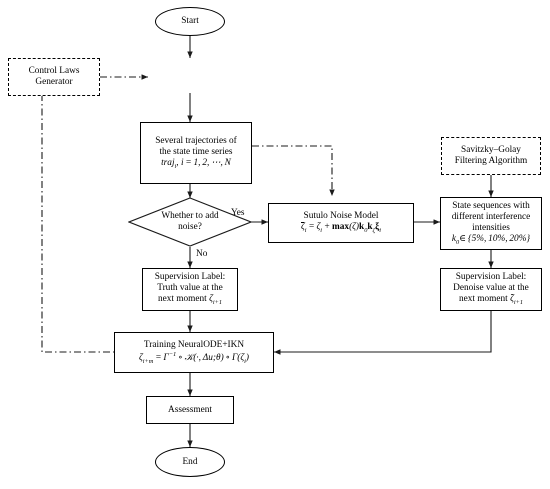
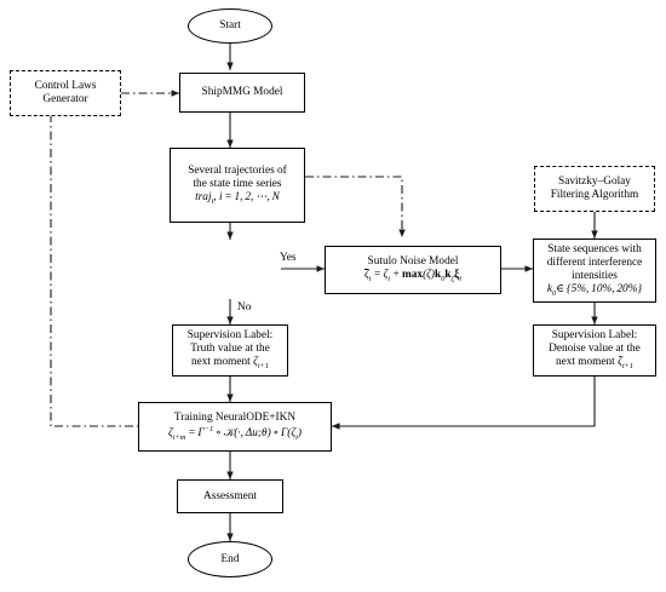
  Start
  Control Laws
  Generator
+ ShipMMG Model
  Several trajectories of
  the state time series
  traj , i = 1, 2, ⋯, N
- Whether to add
- noise?
  Yes
  No
  Sutulo Noise Model
  ζ = ζ + max(ζ)k k ξ
  Savitzky–Golay
  Filtering Algorithm
  State sequences with
  different interference
  intensities
  k ∈ {5%, 10%, 20%}
  Supervision Label:
  Truth value at the
  next moment ζ
  Supervision Label:
  Denoise value at the
  next moment ζ
  Training NeuralODE+IKN
  ζ = Γ ∘ 𝒦(·, Δu;θ) ∘ Γ(ζ )
  Assessment
  End
